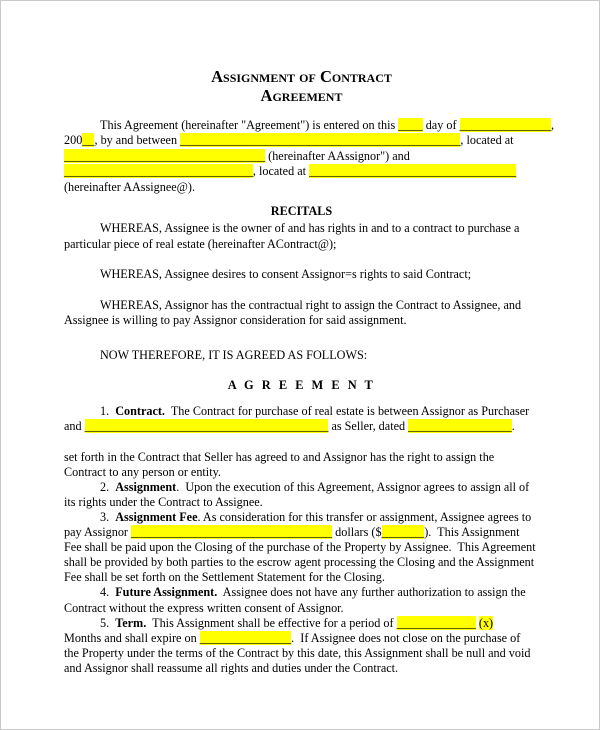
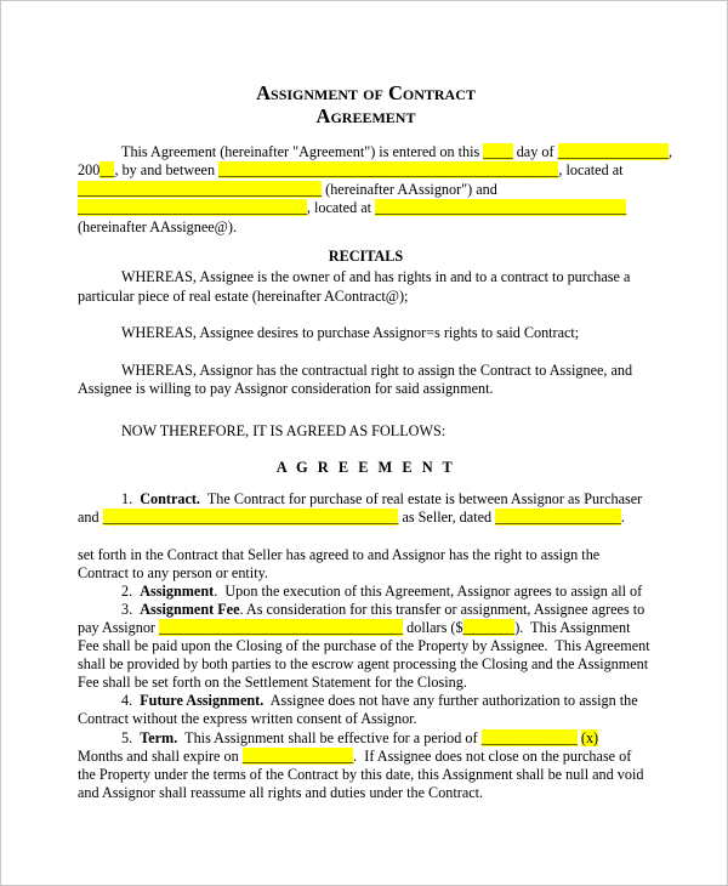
  Assignment of Contract
  Agreement
  This Agreement (hereinafter "Agreement") is entered on this ____ day of _______________,
  200__, by and between ______________________________________________, located at
  _________________________________ (hereinafter AAssignor") and
  _______________________________, located at __________________________________
  (hereinafter AAssignee@).
  RECITALS
  WHEREAS, Assignee is the owner of and has rights in and to a contract to purchase a
  particular piece of real estate (hereinafter AContract@);
- WHEREAS, Assignee desires to consent Assignor=s rights to said Contract;
+ WHEREAS, Assignee desires to purchase Assignor=s rights to said Contract;
  WHEREAS, Assignor has the contractual right to assign the Contract to Assignee, and
  Assignee is willing to pay Assignor consideration for said assignment.
  NOW THEREFORE, IT IS AGREED AS FOLLOWS:
  A G R E E M E N T
  1. Contract. The Contract for purchase of real estate is between Assignor as Purchaser
  and ________________________________________ as Seller, dated _________________.
  set forth in the Contract that Seller has agreed to and Assignor has the right to assign the
  Contract to any person or entity.
  2. Assignment. Upon the execution of this Agreement, Assignor agrees to assign all of
- its rights under the Contract to Assignee.
  3. Assignment Fee. As consideration for this transfer or assignment, Assignee agrees to
  pay Assignor _________________________________ dollars ($_______). This Assignment
  Fee shall be paid upon the Closing of the purchase of the Property by Assignee. This Agreement
  shall be provided by both parties to the escrow agent processing the Closing and the Assignment
  Fee shall be set forth on the Settlement Statement for the Closing.
  4. Future Assignment. Assignee does not have any further authorization to assign the
  Contract without the express written consent of Assignor.
  5. Term. This Assignment shall be effective for a period of _____________ (x)
  Months and shall expire on _______________. If Assignee does not close on the purchase of
  the Property under the terms of the Contract by this date, this Assignment shall be null and void
  and Assignor shall reassume all rights and duties under the Contract.
